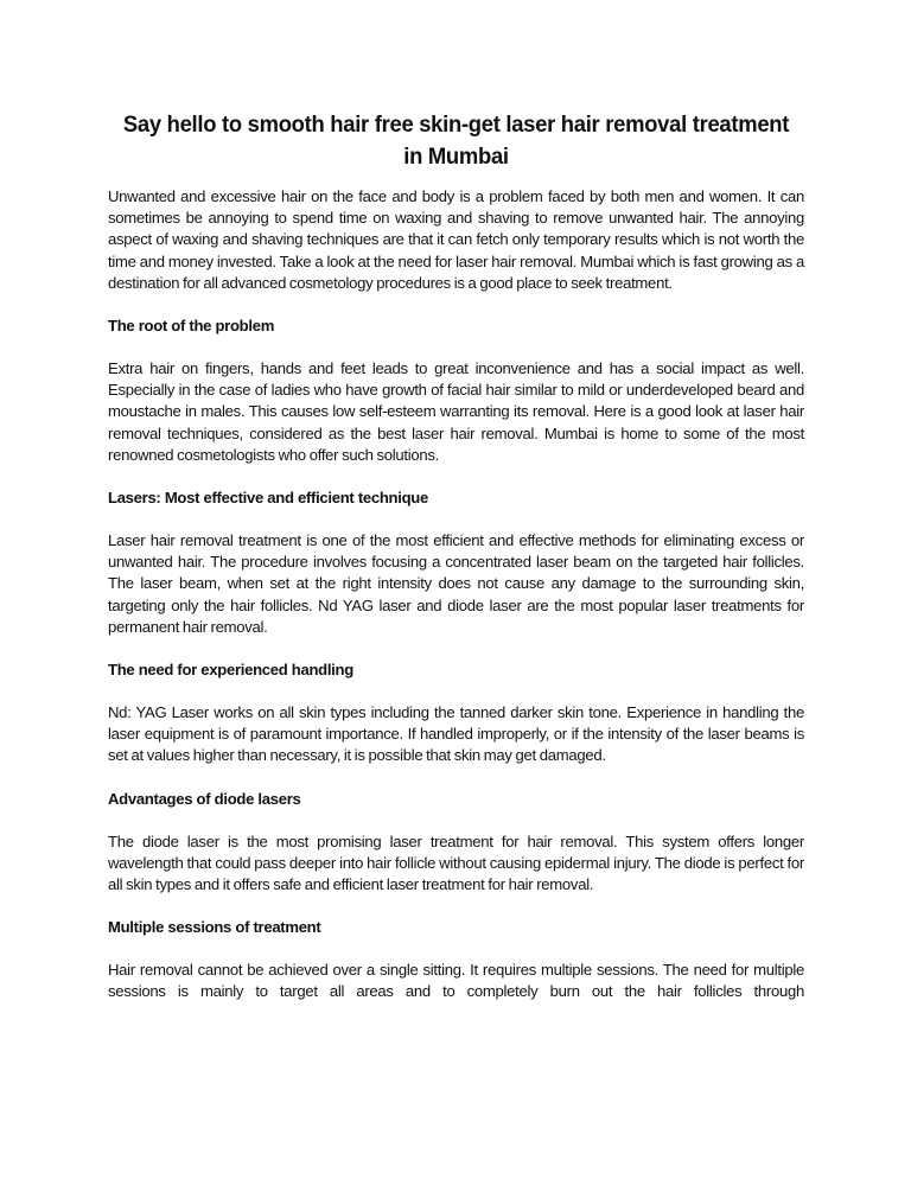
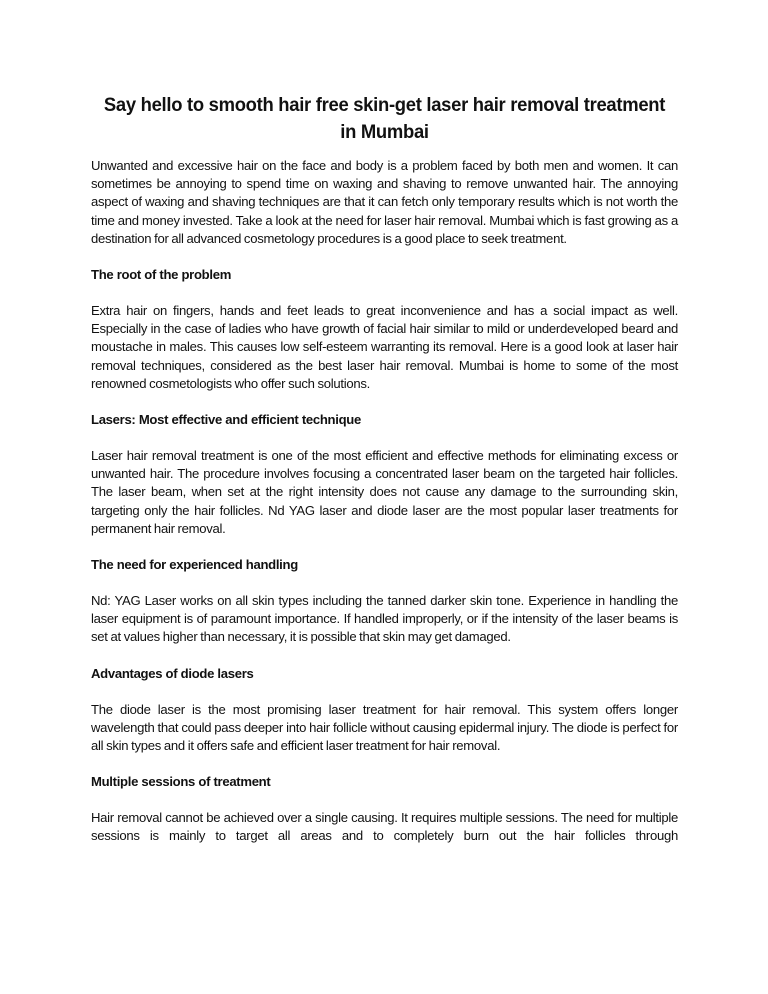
  Say hello to smooth hair free skin-get laser hair removal treatment in Mumbai
  Unwanted and excessive hair on the face and body is a problem faced by both men and women. It can sometimes be annoying to spend time on waxing and shaving to remove unwanted hair. The annoying aspect of waxing and shaving techniques are that it can fetch only temporary results which is not worth the time and money invested. Take a look at the need for laser hair removal. Mumbai which is fast growing as a destination for all advanced cosmetology procedures is a good place to seek treatment.
  The root of the problem
  Extra hair on fingers, hands and feet leads to great inconvenience and has a social impact as well. Especially in the case of ladies who have growth of facial hair similar to mild or underdeveloped beard and moustache in males. This causes low self-esteem warranting its removal. Here is a good look at laser hair removal techniques, considered as the best laser hair removal. Mumbai is home to some of the most renowned cosmetologists who offer such solutions.
  Lasers: Most effective and efficient technique
  Laser hair removal treatment is one of the most efficient and effective methods for eliminating excess or unwanted hair. The procedure involves focusing a concentrated laser beam on the targeted hair follicles. The laser beam, when set at the right intensity does not cause any damage to the surrounding skin, targeting only the hair follicles. Nd YAG laser and diode laser are the most popular laser treatments for permanent hair removal.
  The need for experienced handling
  Nd: YAG Laser works on all skin types including the tanned darker skin tone. Experience in handling the laser equipment is of paramount importance. If handled improperly, or if the intensity of the laser beams is set at values higher than necessary, it is possible that skin may get damaged.
  Advantages of diode lasers
  The diode laser is the most promising laser treatment for hair removal. This system offers longer wavelength that could pass deeper into hair follicle without causing epidermal injury. The diode is perfect for all skin types and it offers safe and efficient laser treatment for hair removal.
  Multiple sessions of treatment
- Hair removal cannot be achieved over a single sitting. It requires multiple sessions. The need for multiple sessions is mainly to target all areas and to completely burn out the hair follicles through
+ Hair removal cannot be achieved over a single causing. It requires multiple sessions. The need for multiple sessions is mainly to target all areas and to completely burn out the hair follicles through
